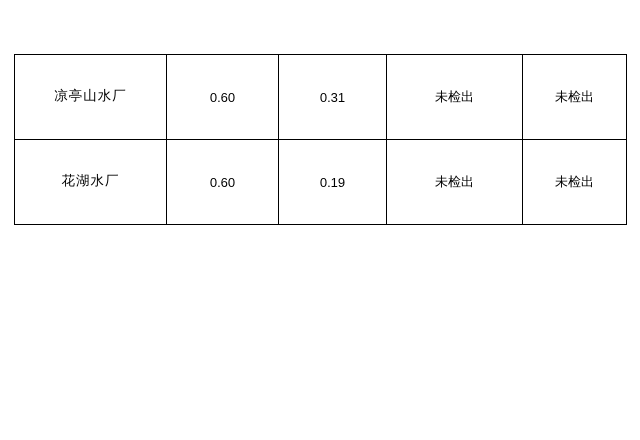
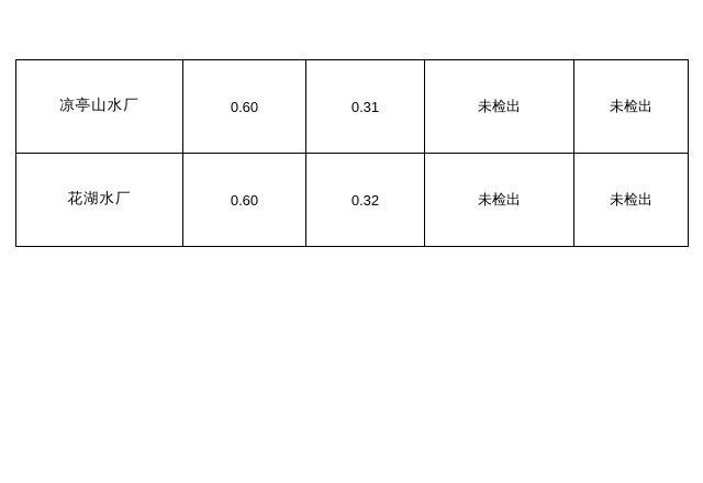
  凉亭山水厂	0.60	0.31	未检出	未检出
- 花湖水厂	0.60	0.19	未检出	未检出
+ 花湖水厂	0.60	0.32	未检出	未检出
